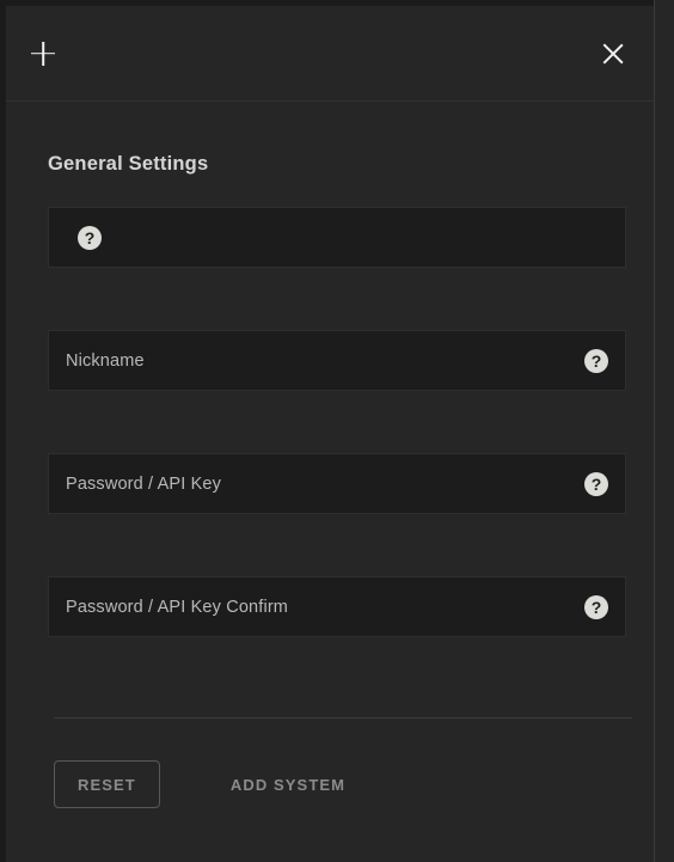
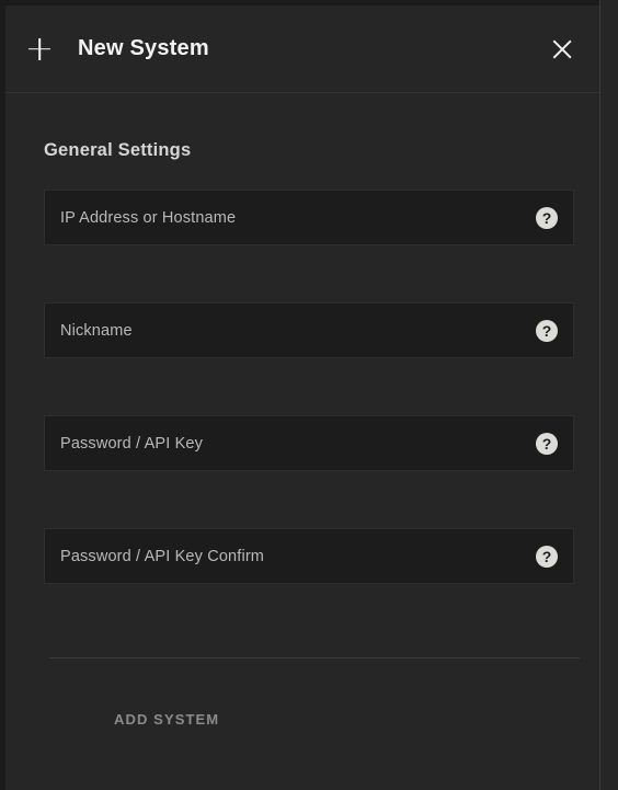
+ New System
  General Settings
+ IP Address or Hostname
  ?
  Nickname
  ?
  Password / API Key
  ?
  Password / API Key Confirm
  ?
- RESET
  ADD SYSTEM
